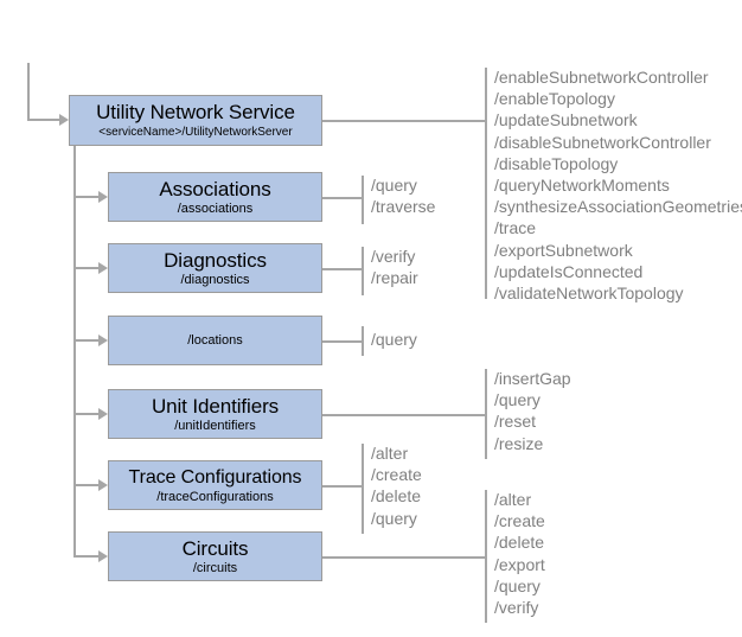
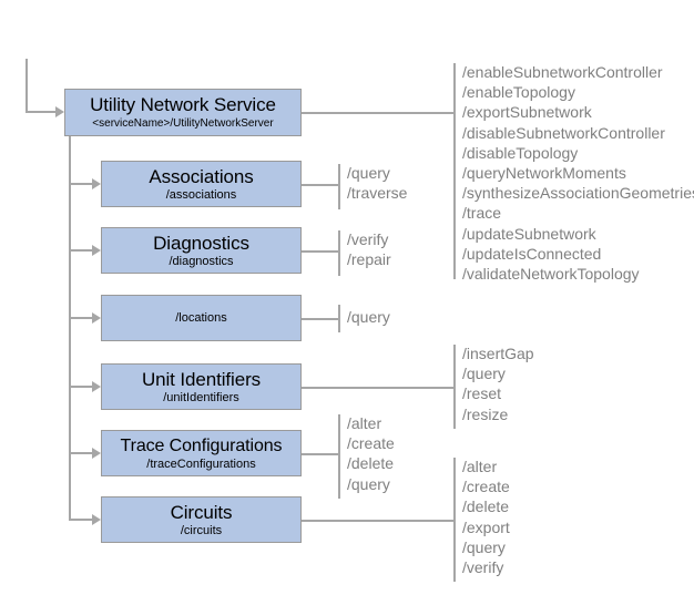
  Utility Network Service
  <serviceName>/UtilityNetworkServer
  Associations
  /associations
  Diagnostics
  /diagnostics
  /locations
  Unit Identifiers
  /unitIdentifiers
  Trace Configurations
  /traceConfigurations
  Circuits
  /circuits
  /enableSubnetworkController
  /enableTopology
- /updateSubnetwork
+ /exportSubnetwork
  /disableSubnetworkController
  /disableTopology
  /queryNetworkMoments
  /synthesizeAssociationGeometrie
  /trace
- /exportSubnetwork
+ /updateSubnetwork
  /updateIsConnected
  /validateNetworkTopology
  /query
  /traverse
  /verify
  /repair
  /query
  /insertGap
  /query
  /reset
  /resize
  /alter
  /create
  /delete
  /query
  /alter
  /create
  /delete
  /export
  /query
  /verify
